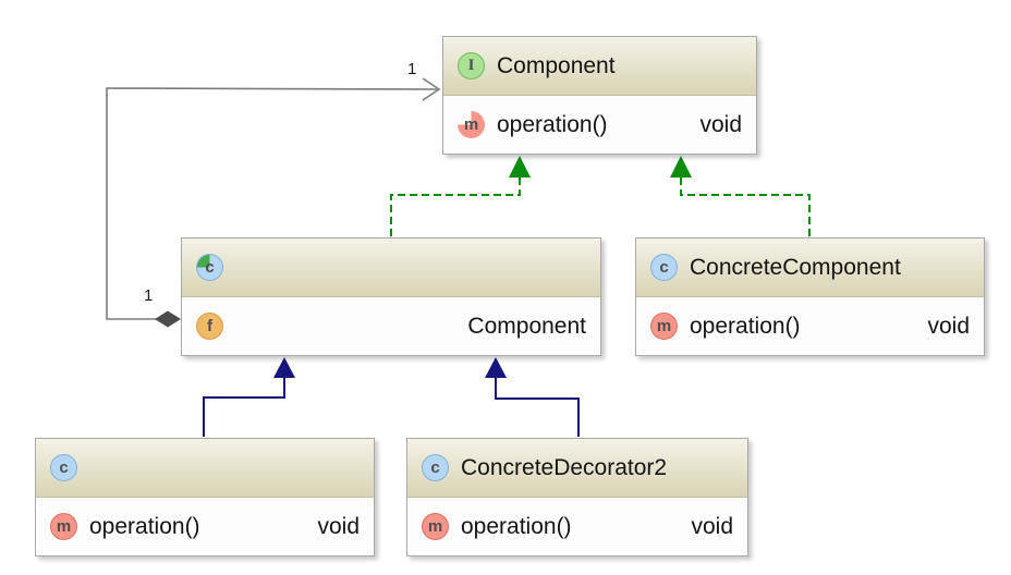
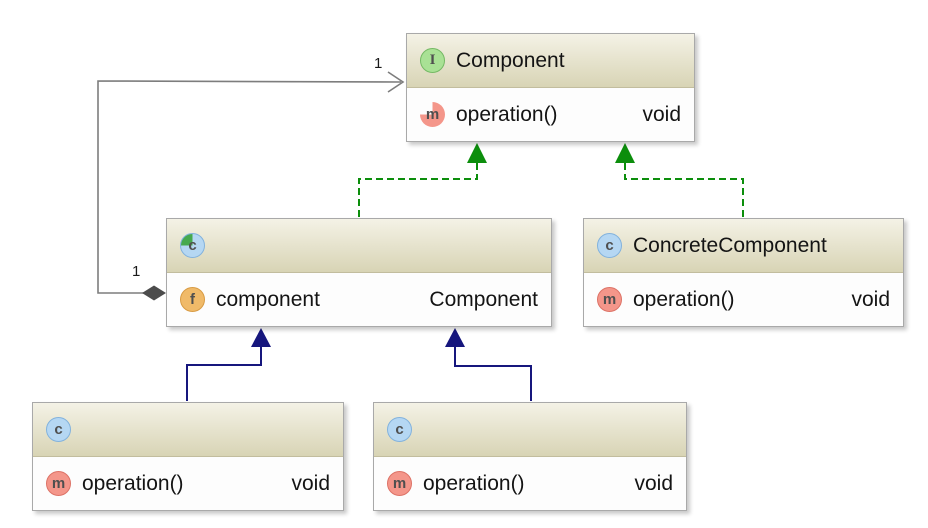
  1
  1
  I
  Component
  m
  operation()
  void
  c
  f
+ component
  Component
  c
  ConcreteComponent
  m
  operation()
  void
  c
  m
  operation()
  void
  c
- ConcreteDecorator2
  m
  operation()
  void
